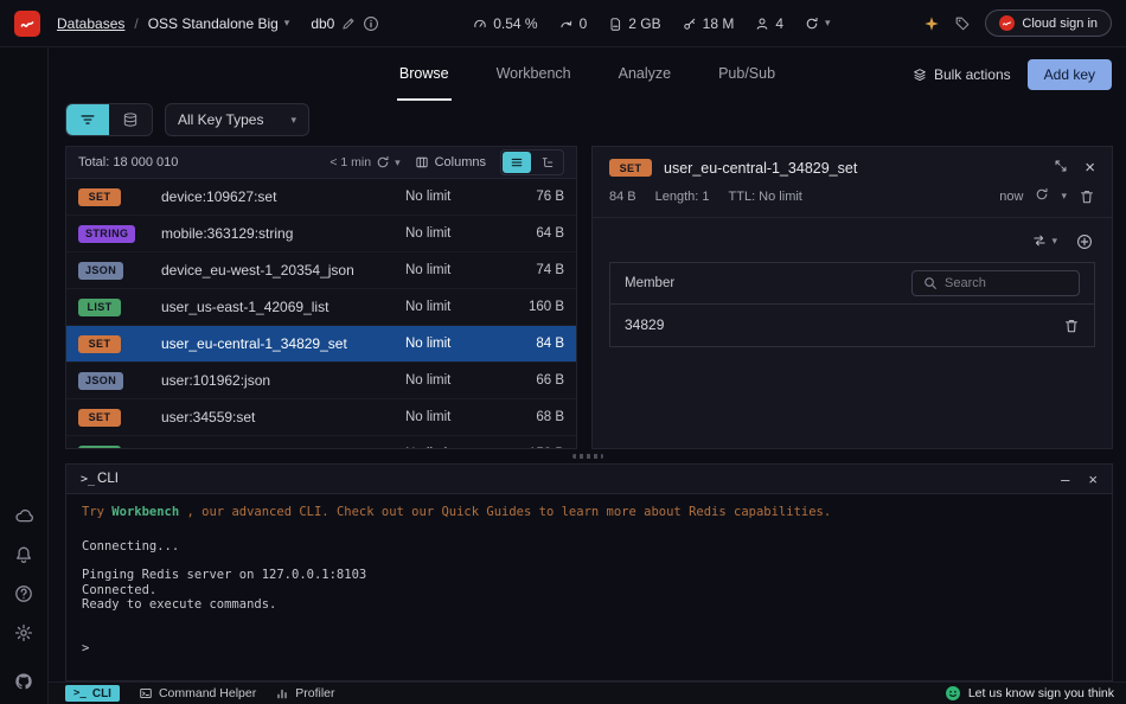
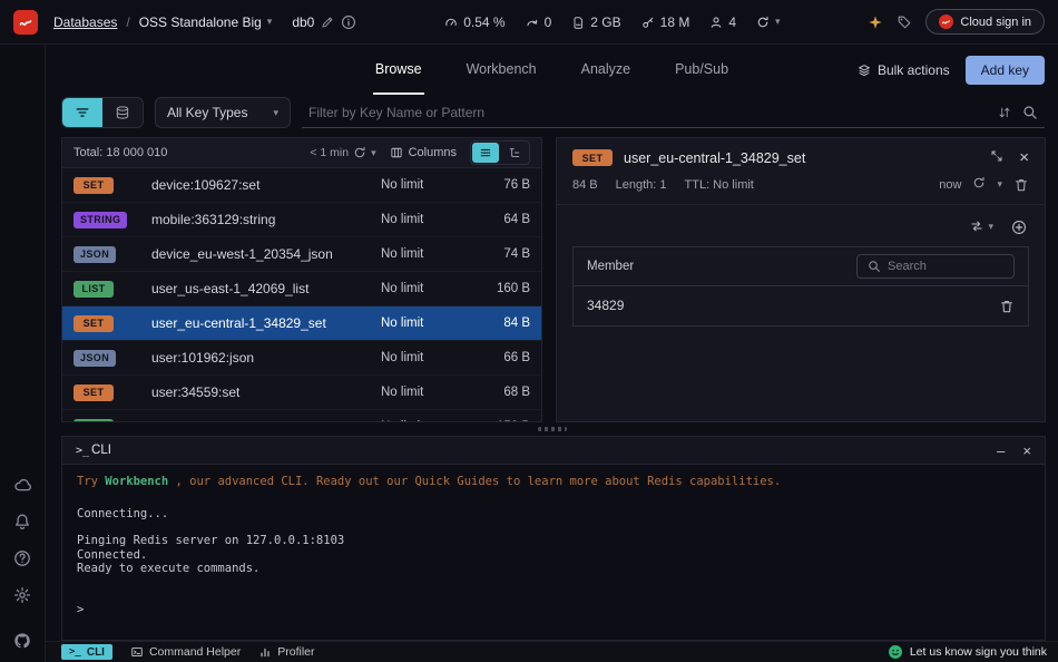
  Databases
  /
  OSS Standalone Big
  ▾
  db0
  0.54 %
  0
  2 GB
  18 M
  4
  ▾
  Cloud sign in
  Browse
  Workbench
  Analyze
  Pub/Sub
  Bulk actions
  Add key
  All Key Types
  ▾
+ Filter by Key Name or Pattern
  Total: 18 000 010
  < 1 min
  ▾
  Columns
  SET
  device:109627:set
  No limit
  76 B
  STRING
  mobile:363129:string
  No limit
  64 B
  JSON
  device_eu-west-1_20354_json
  No limit
  74 B
  LIST
  user_us-east-1_42069_list
  No limit
  160 B
  SET
  user_eu-central-1_34829_set
  No limit
  84 B
  JSON
  user:101962:json
  No limit
  66 B
  SET
  user:34559:set
  No limit
  68 B
  SET
  user_eu-central-1_34829_set
  ×
  84 B
  Length: 1
  TTL: No limit
  now
  ▾
  ▾
  Member
  Search
  34829
  >_
  CLI
  –
  ×
- Try Workbench , our advanced CLI. Check out our Quick Guides to learn more about Redis capabilities.
+ Try Workbench , our advanced CLI. Ready out our Quick Guides to learn more about Redis capabilities.
  Connecting...
  Pinging Redis server on 127.0.0.1:8103
  Connected.
  Ready to execute commands.
  >
  >_
  CLI
  Command Helper
  Profiler
  Let us know sign you think
